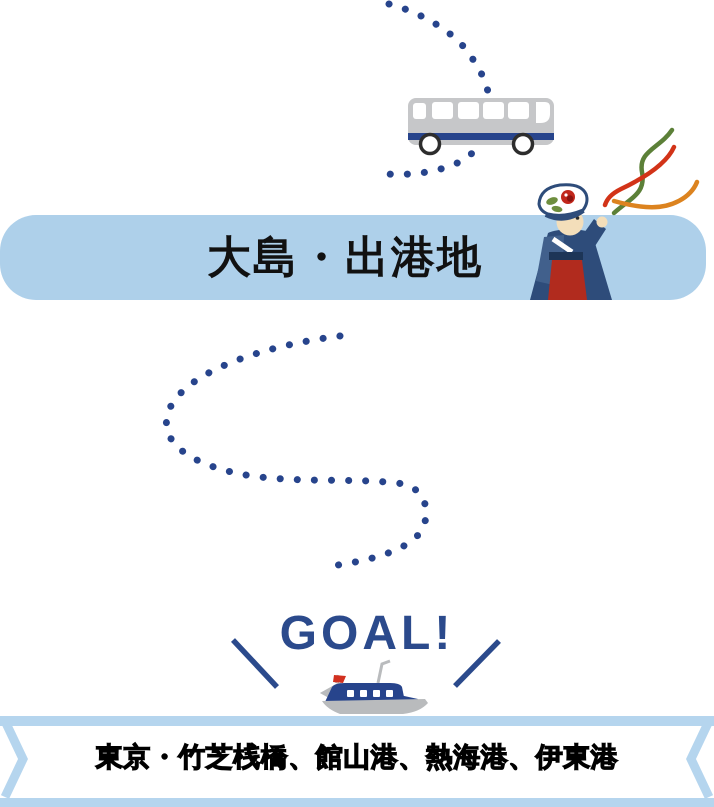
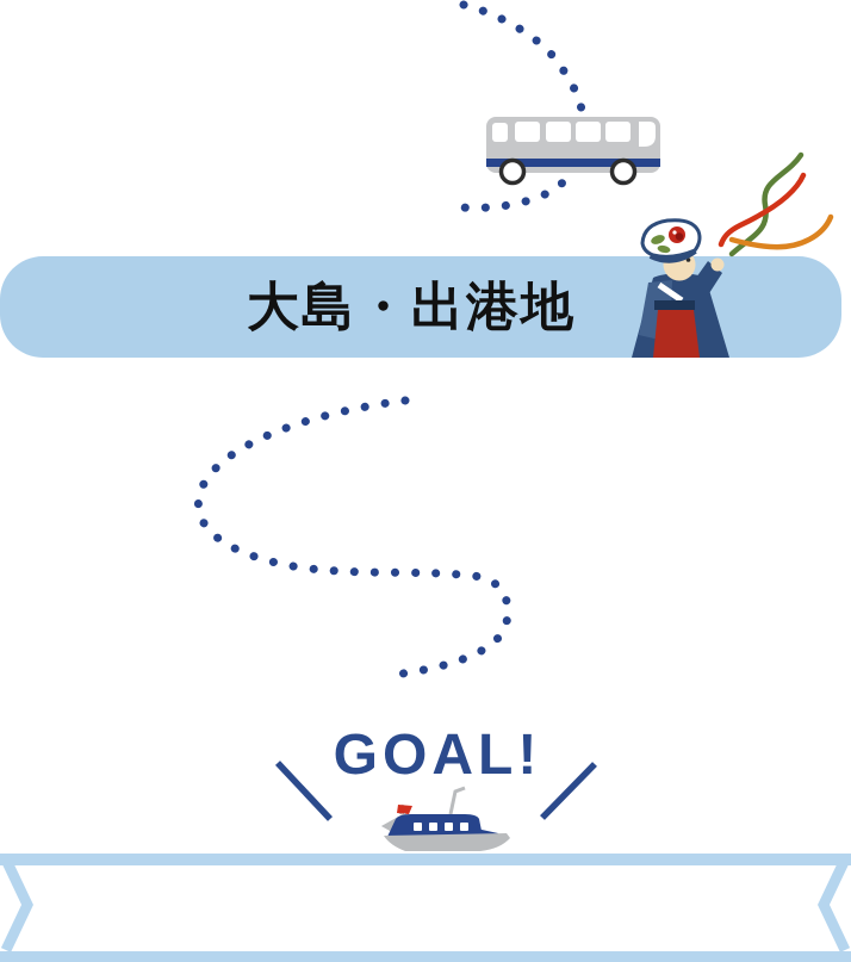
  大島・出港地
  GOAL!
- 東京・竹芝桟橋、館山港、熱海港、伊東港
